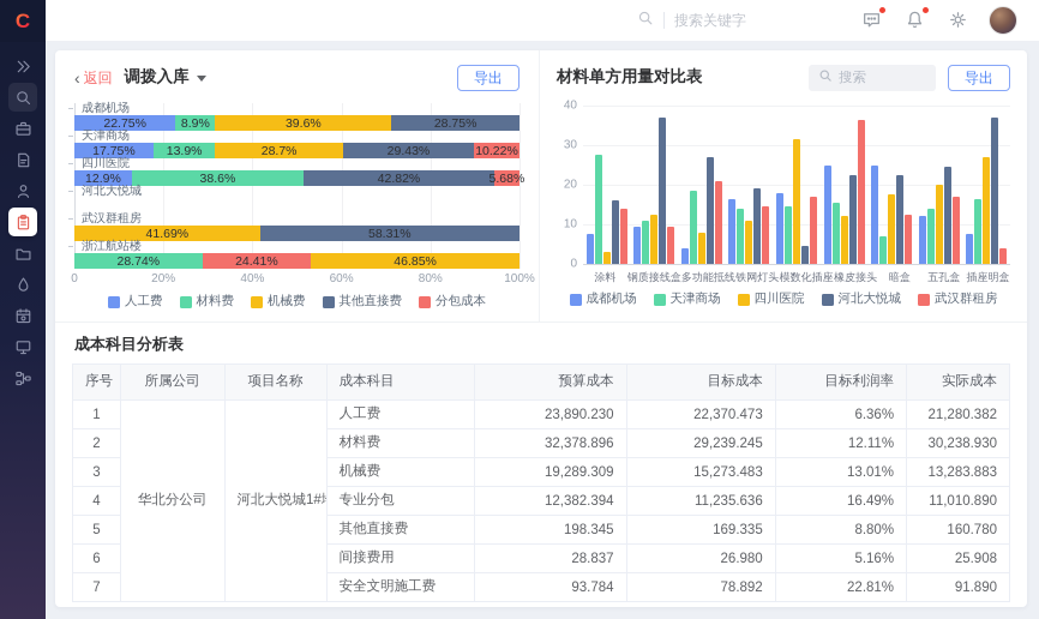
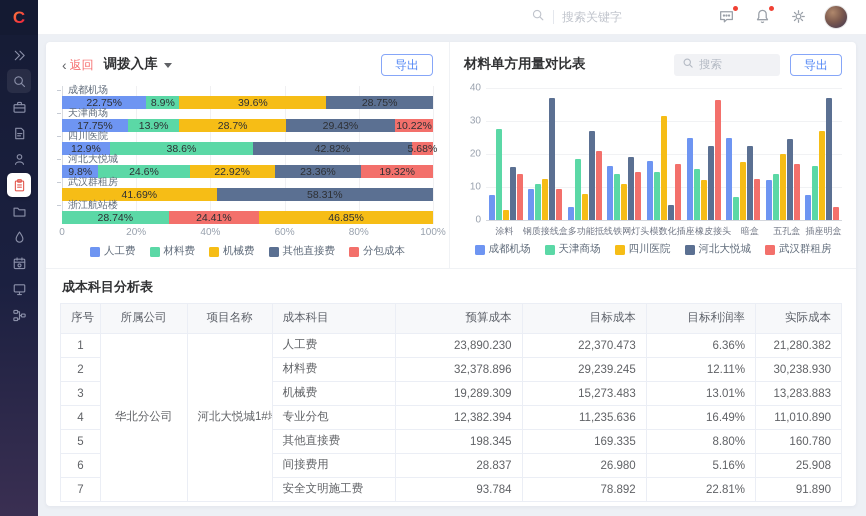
  C
  搜索关键字
  ‹
  返回
  调拨入库
  导出
  成都机场
  22.75%
  8.9%
  39.6%
  28.75%
  天津商场
  17.75%
  13.9%
  28.7%
  29.43%
  10.22%
  四川医院
  12.9%
  38.6%
  42.82%
  5.68%
  河北大悦城
+ 9.8%
+ 24.6%
+ 22.92%
+ 23.36%
+ 19.32%
  武汉群租房
  41.69%
  58.31%
  浙江航站楼
  28.74%
  24.41%
  46.85%
  0
  20%
  40%
  60%
  80%
  100%
  人工费
  材料费
  机械费
  其他直接费
  分包成本
  材料单方用量对比表
  搜索
  导出
  0
  10
  20
  30
  40
  涂料
  钢质接线盒
  多功能抵线
  铁网灯头
  模数化插座
  橡皮接头
  暗盒
  五孔盒
  插座明盒
  成都机场
  天津商场
  四川医院
  河北大悦城
  武汉群租房
  成本科目分析表
  序号	所属公司	项目名称	成本科目	预算成本	目标成本	目标利润率	实际成本
  1	华北分公司	河北大悦城1#	人工费	23,890.230	22,370.473	6.36%	21,280.382
  2	材料费	32,378.896	29,239.245	12.11%	30,238.930
  3	机械费	19,289.309	15,273.483	13.01%	13,283.883
  4	专业分包	12,382.394	11,235.636	16.49%	11,010.890
  5	其他直接费	198.345	169.335	8.80%	160.780
  6	间接费用	28.837	26.980	5.16%	25.908
  7	安全文明施工费	93.784	78.892	22.81%	91.890
